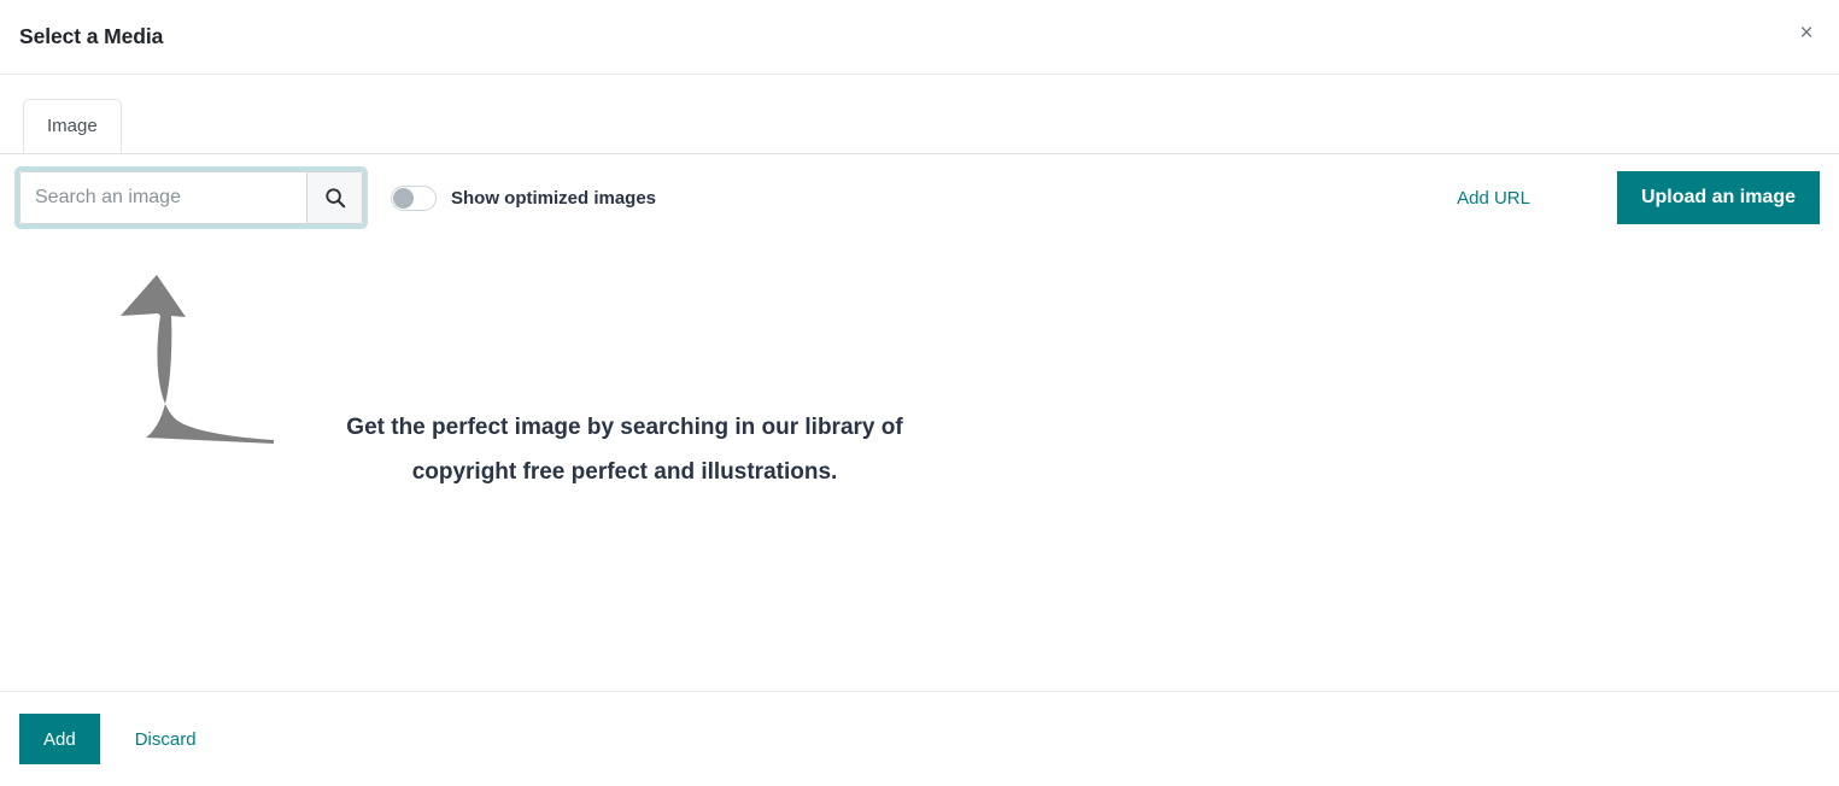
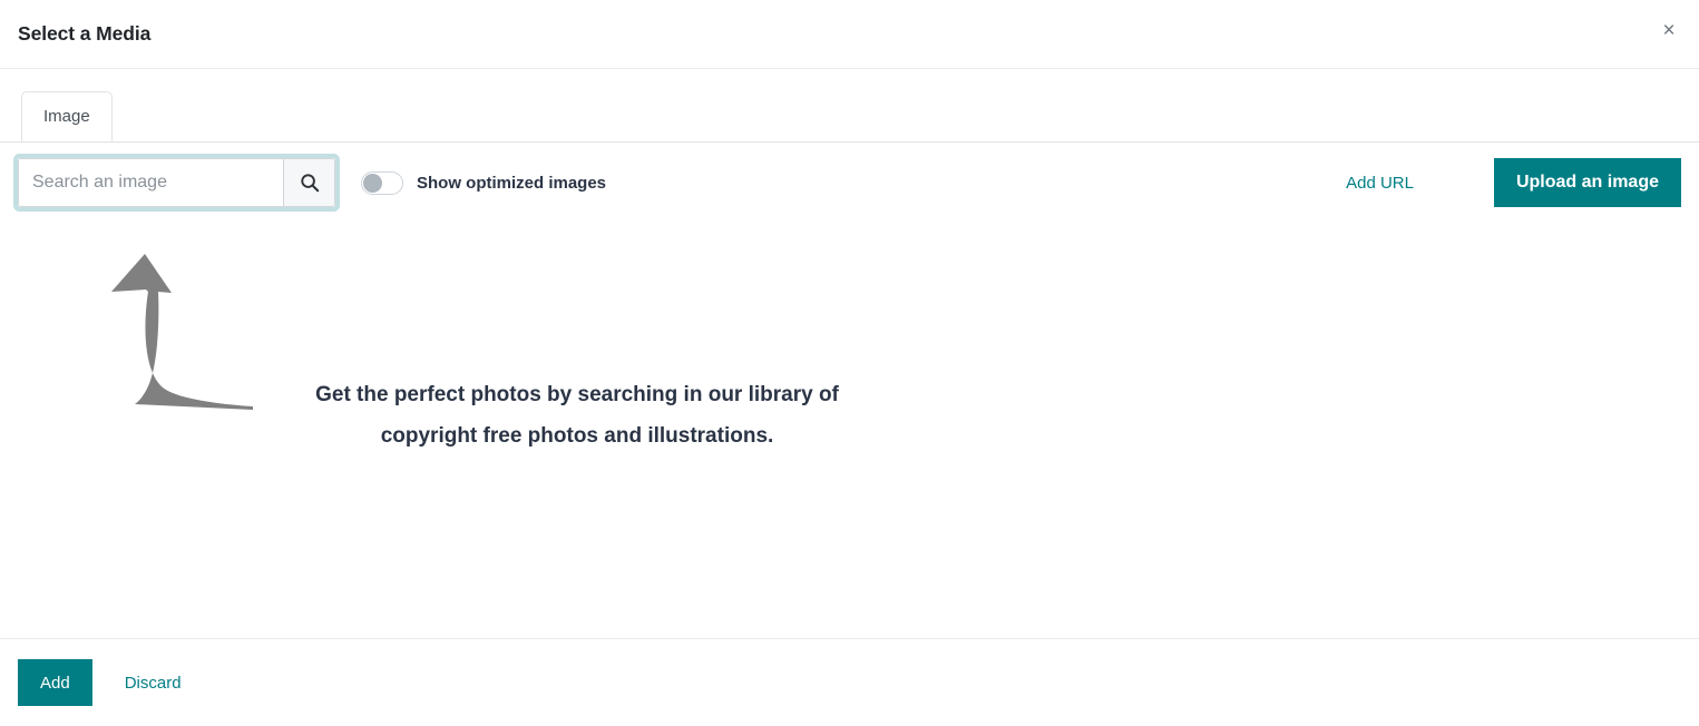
  Select a Media
  ×
  Image
  Search an image
  Show optimized images
  Add URL
  Upload an image
- Get the perfect image by searching in our library of
+ Get the perfect photos by searching in our library of
- copyright free perfect and illustrations.
+ copyright free photos and illustrations.
  Add
  Discard
